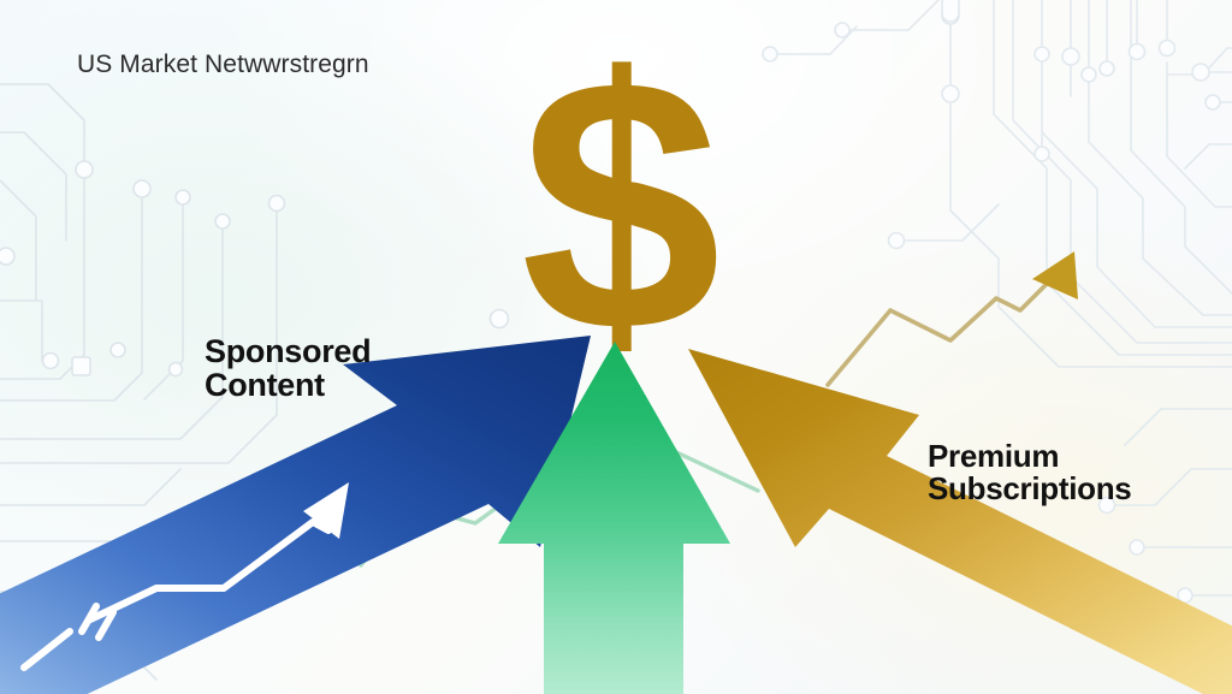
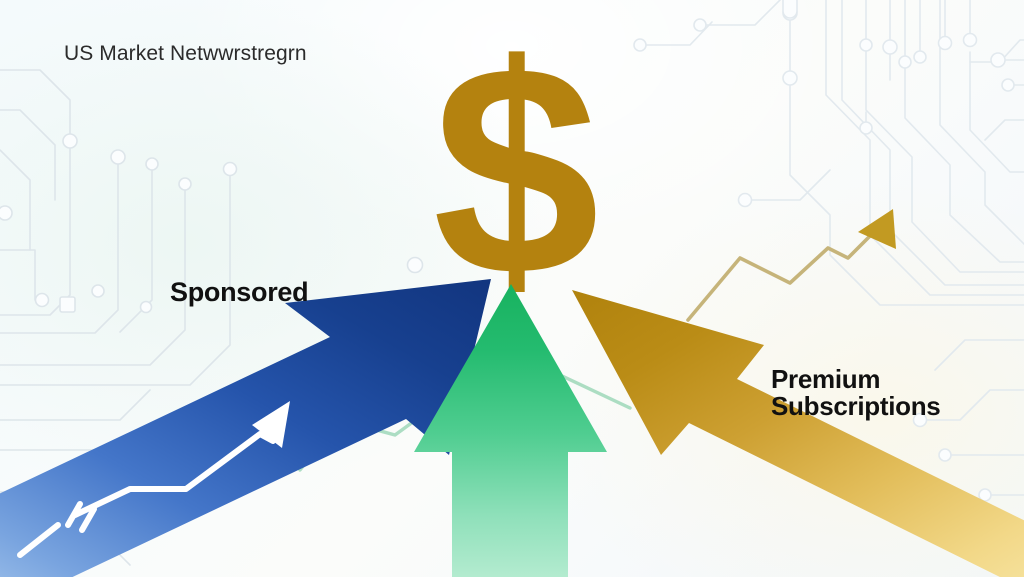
  $
  US Market Netwwrstregrn
  Sponsored
- Content
  Premium
  Subscriptions
